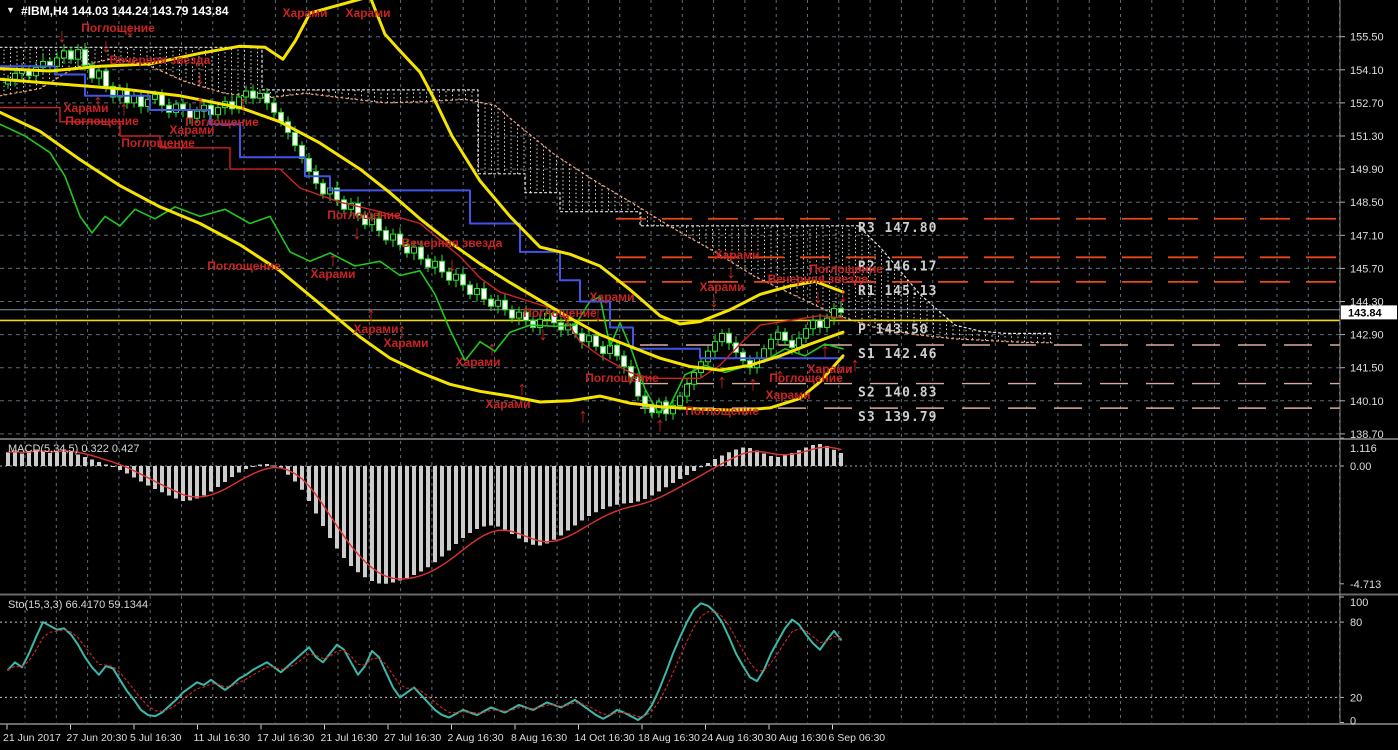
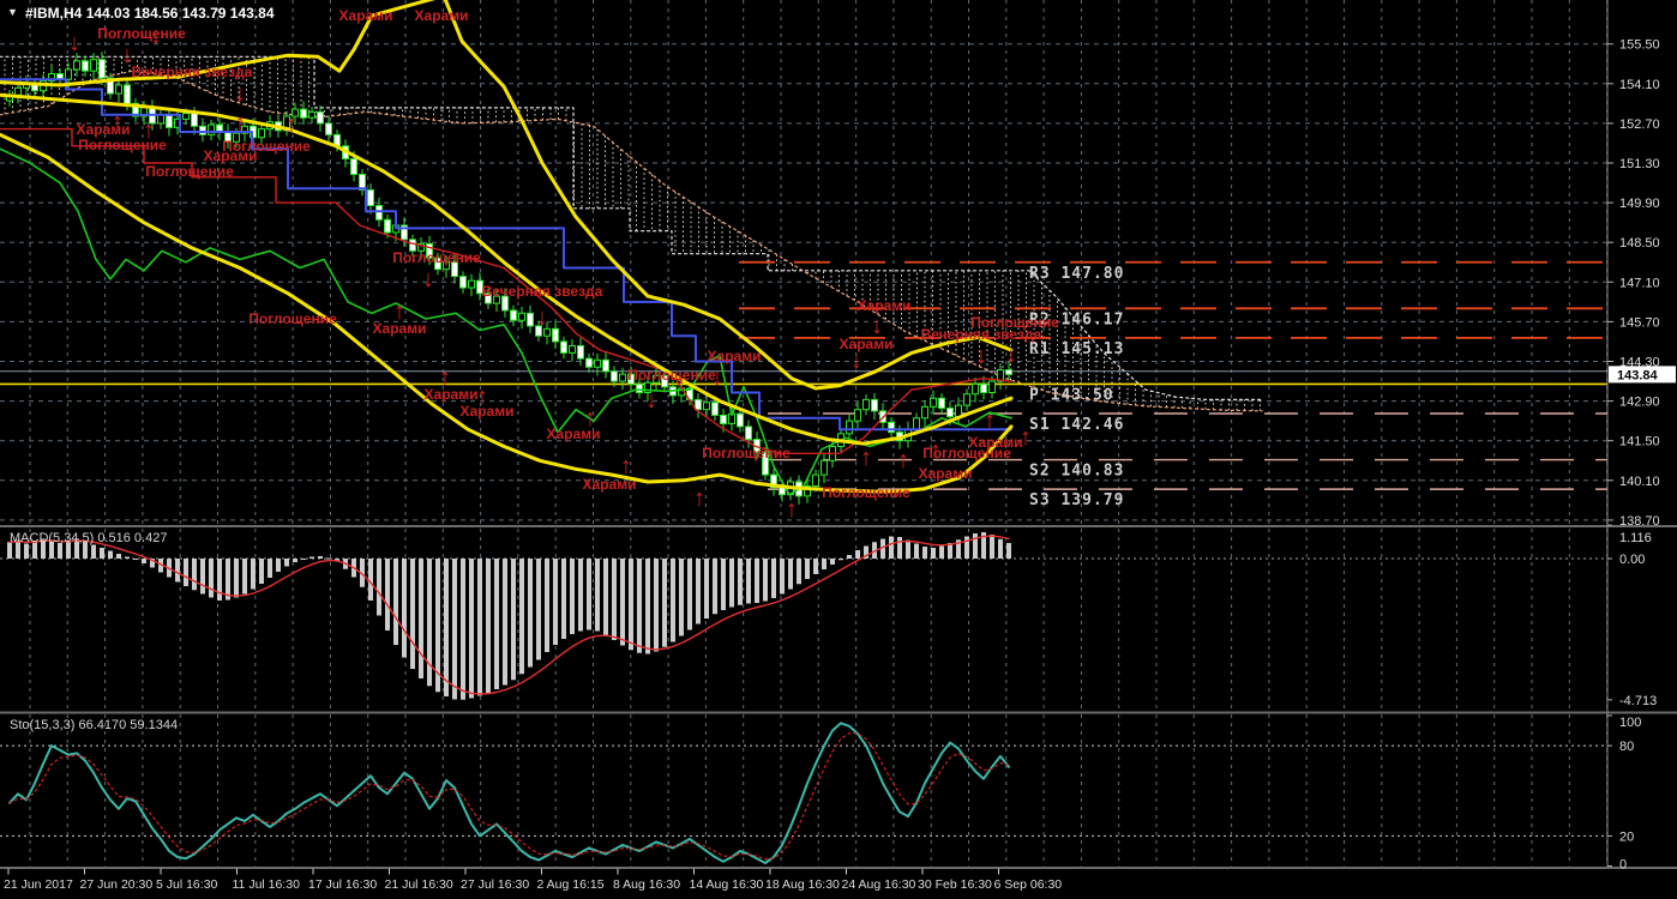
  ▼
- #IBM,H4 144.03 144.24 143.79 143.84
+ #IBM,H4 144.03 184.56 143.79 143.84
- MACD(5,34,5) 0.322 0.427
+ MACD(5,34,5) 0.516 0.427
  Sto(15,3,3) 66.4170 59.1344
  R3 147.80
  R2 146.17
  R1 145.13
  P 143.50
  S1 142.46
  S2 140.83
  S3 139.79
  Поглощение
  Харами
  Харами
  Вечерняя звезда
  Харами
  Поглощение
  Харами
  Поглощение
  Поглощение
  Поглощение
  Поглощение
  Вечерняя звезда
  Харами
  Харами
  Харами
  Харами
  Харами
  Поглощение
  Харами
  Поглощение
  Харами
  Харами
  Поглощение
  Харами
  Поглощение
  Харами
  Поглощение
  Вечерняя звезда
  ↓
  ↓
  ↓
  ↓
  ↓
  ↓
  ↓
  ↓
  ↓
  ↓
  ↓
  ↓
  ↑
  ↑
  ↑
  ↑
  ↑
  ↑
  ↑
  ↑
  ↑
  ↑
  ↑
  ↑
  ↑
  ↑
  ↑
  ↑
  155.50
  154.10
  152.70
  151.30
  149.90
  148.50
  147.10
  145.70
  144.30
  142.90
  141.50
  140.10
  138.70
  143.84
  1.116
  0.00
  -4.713
  100
  80
  20
  0
  21 Jun 2017
  27 Jun 20:30
  5 Jul 16:30
  11 Jul 16:30
  17 Jul 16:30
  21 Jul 16:30
  27 Jul 16:30
- 2 Aug 16:30
+ 2 Aug 16:15
  8 Aug 16:30
- 14 Oct 16:30
+ 14 Aug 16:30
  18 Aug 16:30
  24 Aug 16:30
- 30 Aug 16:30
+ 30 Feb 16:30
  6 Sep 06:30
